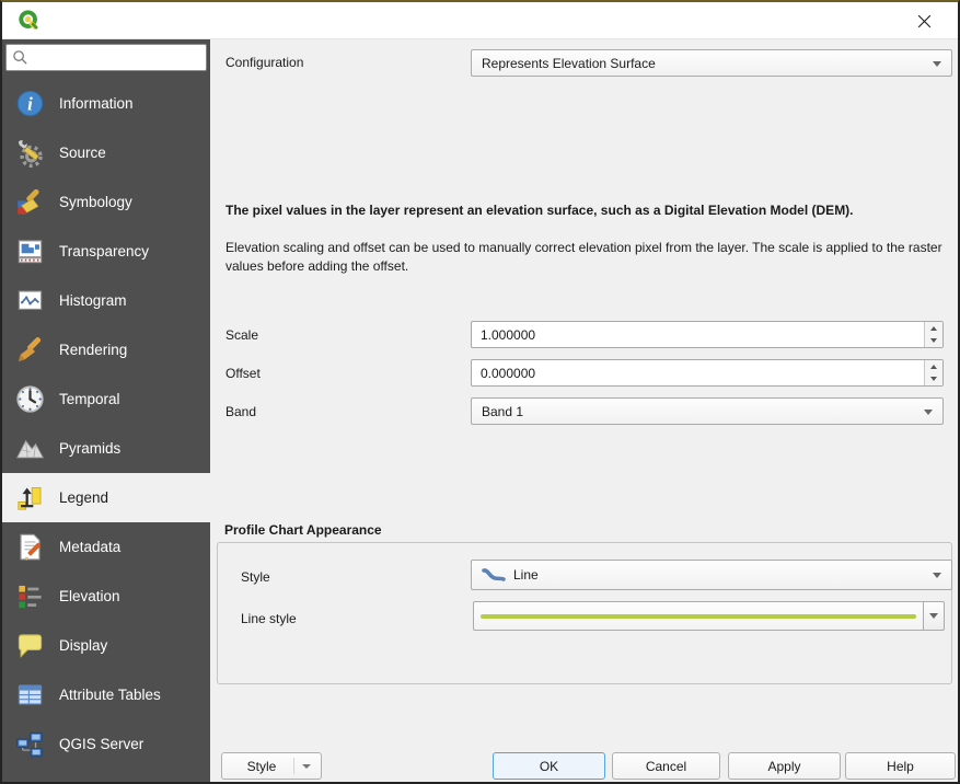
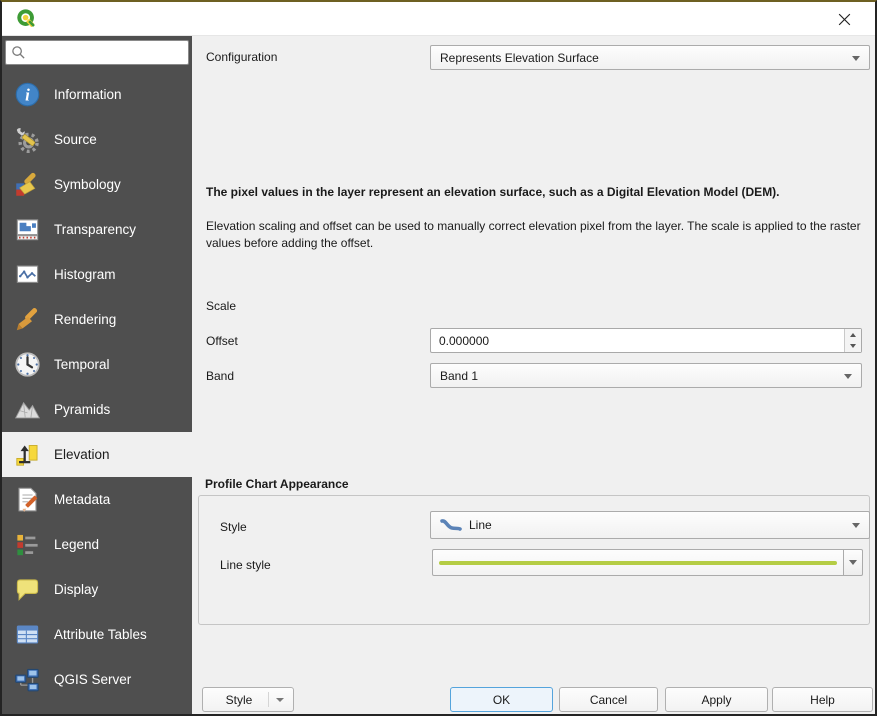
  i
  Information
  Source
  Symbology
  Transparency
  Histogram
  Rendering
  Temporal
  Pyramids
- Legend
+ Elevation
  Metadata
- Elevation
+ Legend
  Display
  Attribute Tables
  QGIS Server
  Configuration
  Represents Elevation Surface
  The pixel values in the layer represent an elevation surface, such as a Digital Elevation Model (DEM).
  Elevation scaling and offset can be used to manually correct elevation pixel from the layer. The scale is applied to the raster values before adding the offset.
  Scale
- 1.000000
  Offset
  0.000000
  Band
  Band 1
  Profile Chart Appearance
  Style
  Line
  Line style
  Style
  OK
  Cancel
  Apply
  Help
